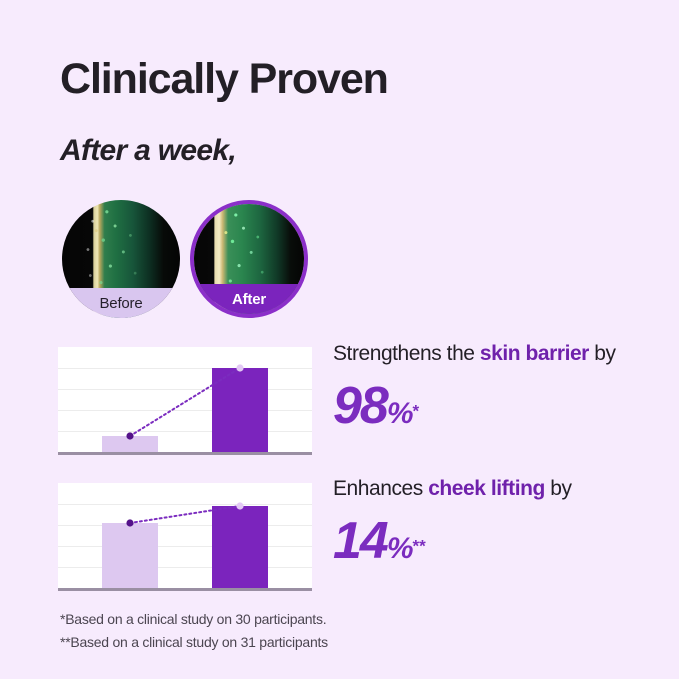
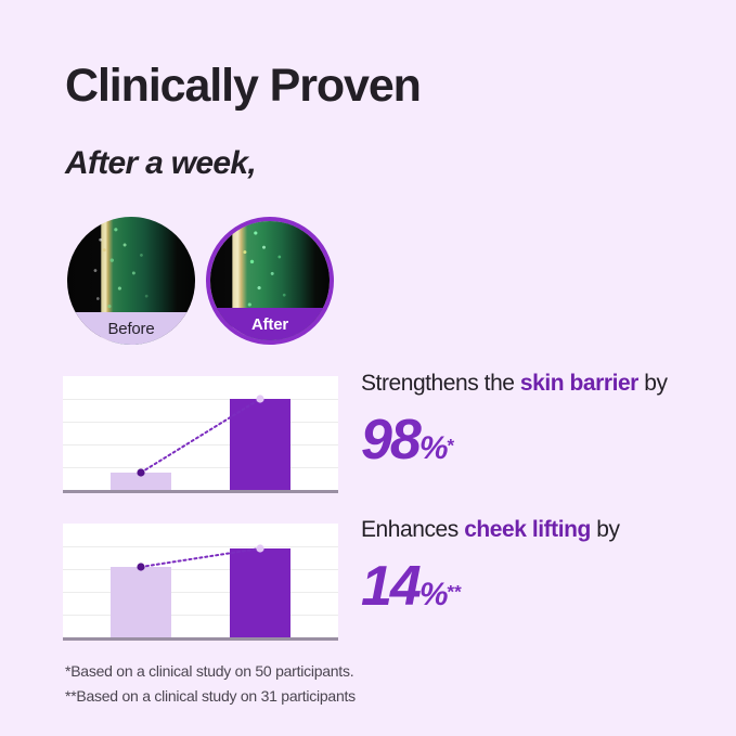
  Clinically Proven
  After a week,
  Before
  After
  Strengthens the skin barrier by
  98%*
  Enhances cheek lifting by
  14%**
- *Based on a clinical study on 30 participants.
+ *Based on a clinical study on 50 participants.
  **Based on a clinical study on 31 participants
